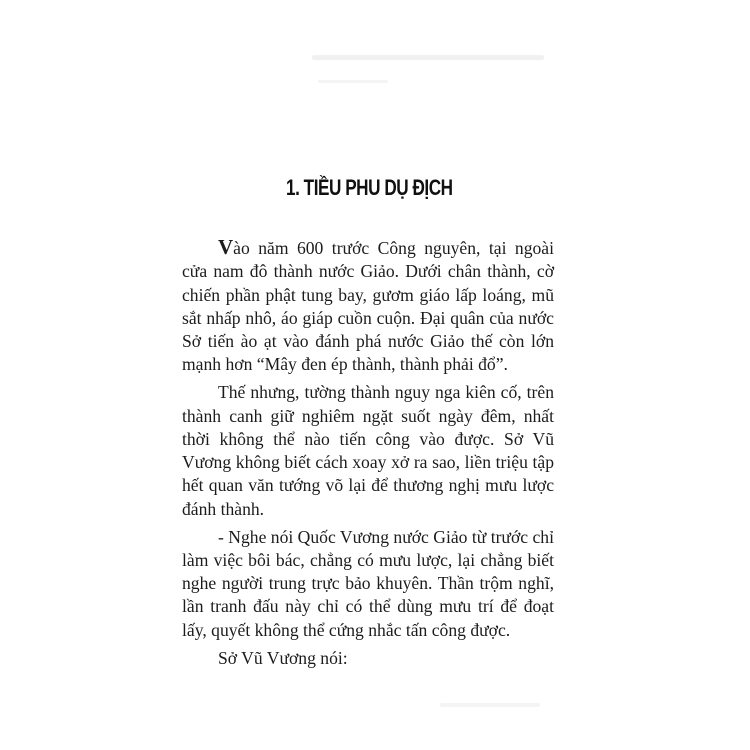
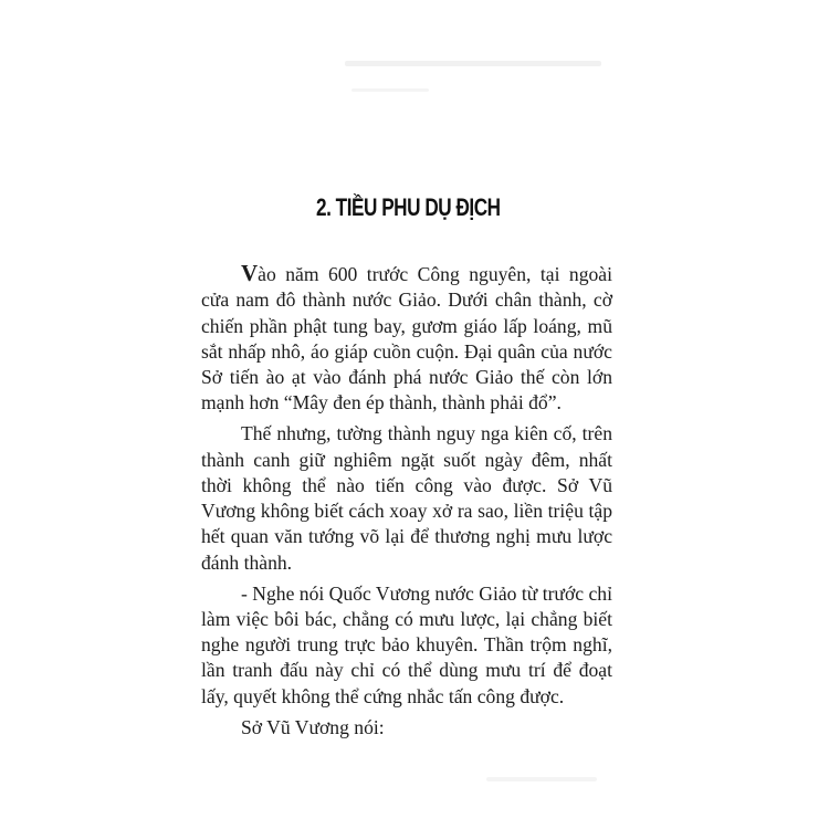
- 1. TIỀU PHU DỤ ĐỊCH
+ 2. TIỀU PHU DỤ ĐỊCH
  Vào năm 600 trước Công nguyên, tại ngoài cửa nam đô thành nước Giảo. Dưới chân thành, cờ chiến phần phật tung bay, gươm giáo lấp loáng, mũ sắt nhấp nhô, áo giáp cuồn cuộn. Đại quân của nước Sở tiến ào ạt vào đánh phá nước Giảo thế còn lớn mạnh hơn “Mây đen ép thành, thành phải đổ”.
  Thế nhưng, tường thành nguy nga kiên cố, trên thành canh giữ nghiêm ngặt suốt ngày đêm, nhất thời không thể nào tiến công vào được. Sở Vũ Vương không biết cách xoay xở ra sao, liền triệu tập hết quan văn tướng võ lại để thương nghị mưu lược đánh thành.
  - Nghe nói Quốc Vương nước Giảo từ trước chỉ làm việc bôi bác, chẳng có mưu lược, lại chẳng biết nghe người trung trực bảo khuyên. Thần trộm nghĩ, lần tranh đấu này chỉ có thể dùng mưu trí để đoạt lấy, quyết không thể cứng nhắc tấn công được.
  Sở Vũ Vương nói:
